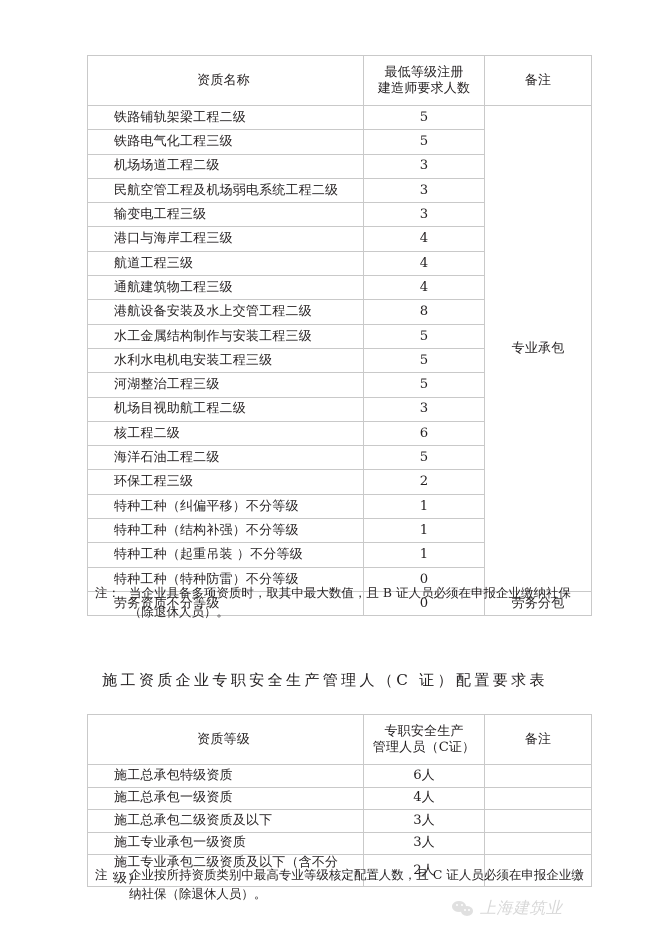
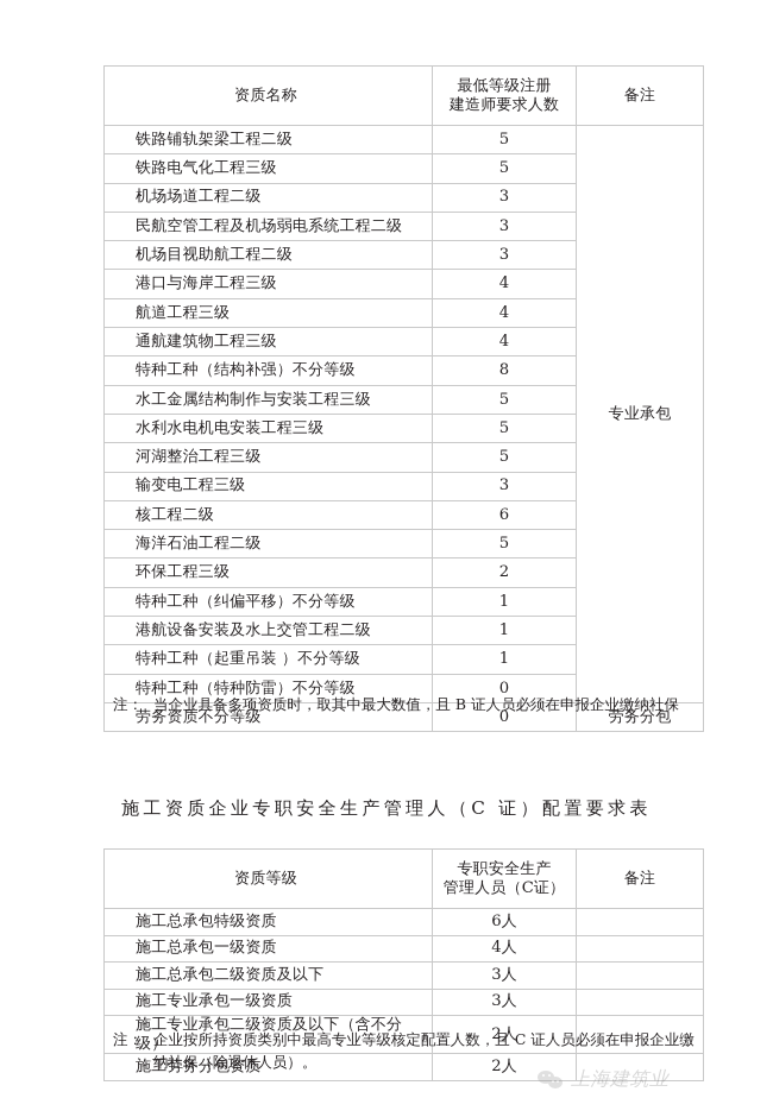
  资质名称	最低等级注册 建造师要求人数	备注
  铁路铺轨架梁工程二级	5	专业承包
  铁路电气化工程三级	5
  机场场道工程二级	3
  民航空管工程及机场弱电系统工程二级	3
- 输变电工程三级	3
+ 机场目视助航工程二级	3
  港口与海岸工程三级	4
  航道工程三级	4
  通航建筑物工程三级	4
- 港航设备安装及水上交管工程二级	8
+ 特种工种（结构补强）不分等级	8
  水工金属结构制作与安装工程三级	5
  水利水电机电安装工程三级	5
  河湖整治工程三级	5
- 机场目视助航工程二级	3
+ 输变电工程三级	3
  核工程二级	6
  海洋石油工程二级	5
  环保工程三级	2
  特种工种（纠偏平移）不分等级	1
- 特种工种（结构补强）不分等级	1
+ 港航设备安装及水上交管工程二级	1
  特种工种（起重吊装 ）不分等级	1
  特种工种（特种防雷）不分等级	0
  劳务资质不分等级	0	劳务分包
  注：
  当企业具备多项资质时，取其中最大数值，且 B 证人员必须在申报企业缴纳社保
- （除退休人员）。
  施工资质企业专职安全生产管理人（C 证）配置要求表
  资质等级	专职安全生产 管理人员（C证）	备注
  施工总承包特级资质	6人
  施工总承包一级资质	4人
  施工总承包二级资质及以下	3人
  施工专业承包一级资质	3人
  施工专业承包二级资质及以下（含不分级）	2人
+ 施工劳务分包资质	2人
  注：
  企业按所持资质类别中最高专业等级核定配置人数，且 C 证人员必须在申报企业缴
  纳社保（除退休人员）。
  上海建筑业
